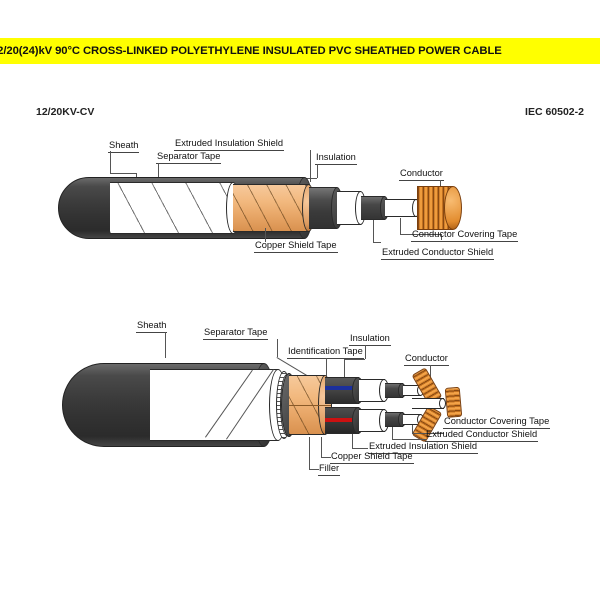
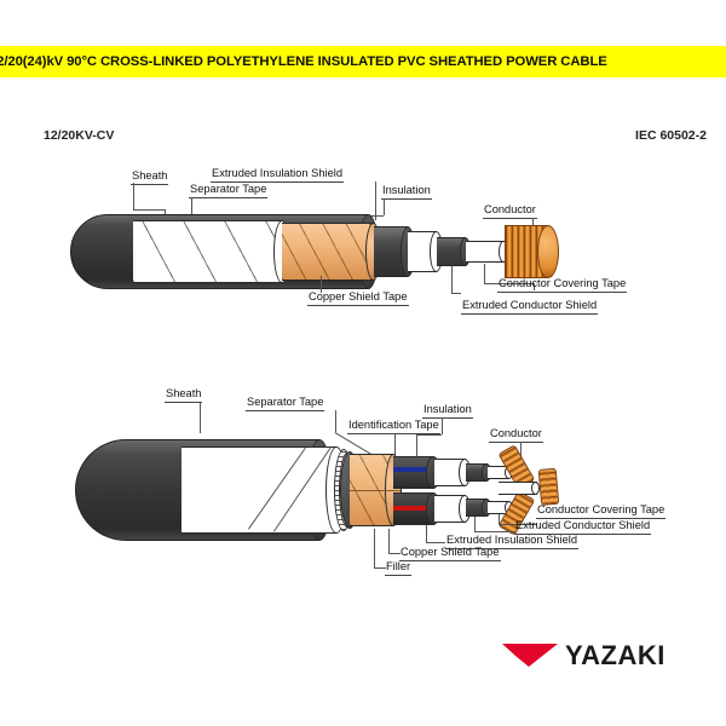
  2/20(24)kV 90°C CROSS-LINKED POLYETHYLENE INSULATED PVC SHEATHED POWER CABLE
  12/20KV-CV
  IEC 60502-2
  Sheath
  Extruded Insulation Shield
  Separator Tape
  Insulation
  Conductor
  Copper Shield Tape
  Conductor Covering Tape
  Extruded Conductor Shield
  Sheath
  Separator Tape
  Insulation
  Identification Tape
  Conductor
  Conductor Covering Tape
  Extruded Conductor Shield
  Extruded Insulation Shield
  Copper Shield Tape
  Filler
+ YAZAKI
